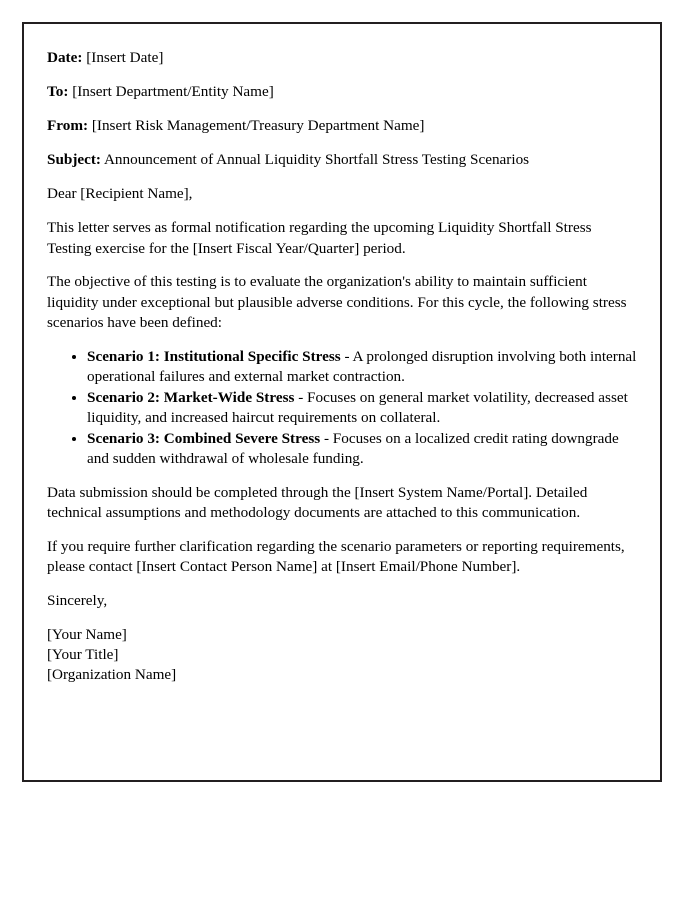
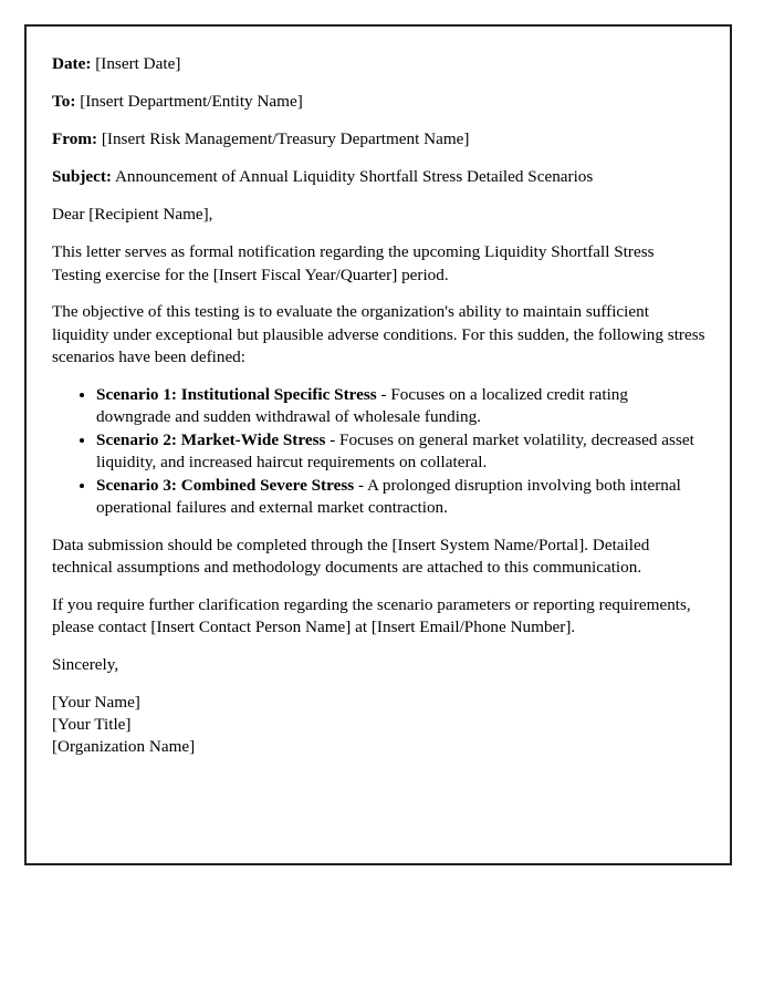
  Date: [Insert Date]
  To: [Insert Department/Entity Name]
  From: [Insert Risk Management/Treasury Department Name]
- Subject: Announcement of Annual Liquidity Shortfall Stress Testing Scenarios
+ Subject: Announcement of Annual Liquidity Shortfall Stress Detailed Scenarios
  Dear [Recipient Name],
  This letter serves as formal notification regarding the upcoming Liquidity Shortfall Stress Testing exercise for the [Insert Fiscal Year/Quarter] period.
- The objective of this testing is to evaluate the organization's ability to maintain sufficient liquidity under exceptional but plausible adverse conditions. For this cycle, the following stress scenarios have been defined:
+ The objective of this testing is to evaluate the organization's ability to maintain sufficient liquidity under exceptional but plausible adverse conditions. For this sudden, the following stress scenarios have been defined:
- Scenario 1: Institutional Specific Stress - A prolonged disruption involving both internal operational failures and external market contraction.
+ Scenario 1: Institutional Specific Stress - Focuses on a localized credit rating downgrade and sudden withdrawal of wholesale funding.
  Scenario 2: Market-Wide Stress - Focuses on general market volatility, decreased asset liquidity, and increased haircut requirements on collateral.
- Scenario 3: Combined Severe Stress - Focuses on a localized credit rating downgrade and sudden withdrawal of wholesale funding.
+ Scenario 3: Combined Severe Stress - A prolonged disruption involving both internal operational failures and external market contraction.
  Data submission should be completed through the [Insert System Name/Portal]. Detailed technical assumptions and methodology documents are attached to this communication.
  If you require further clarification regarding the scenario parameters or reporting requirements, please contact [Insert Contact Person Name] at [Insert Email/Phone Number].
  Sincerely,
  [Your Name]
  [Your Title]
  [Organization Name]
